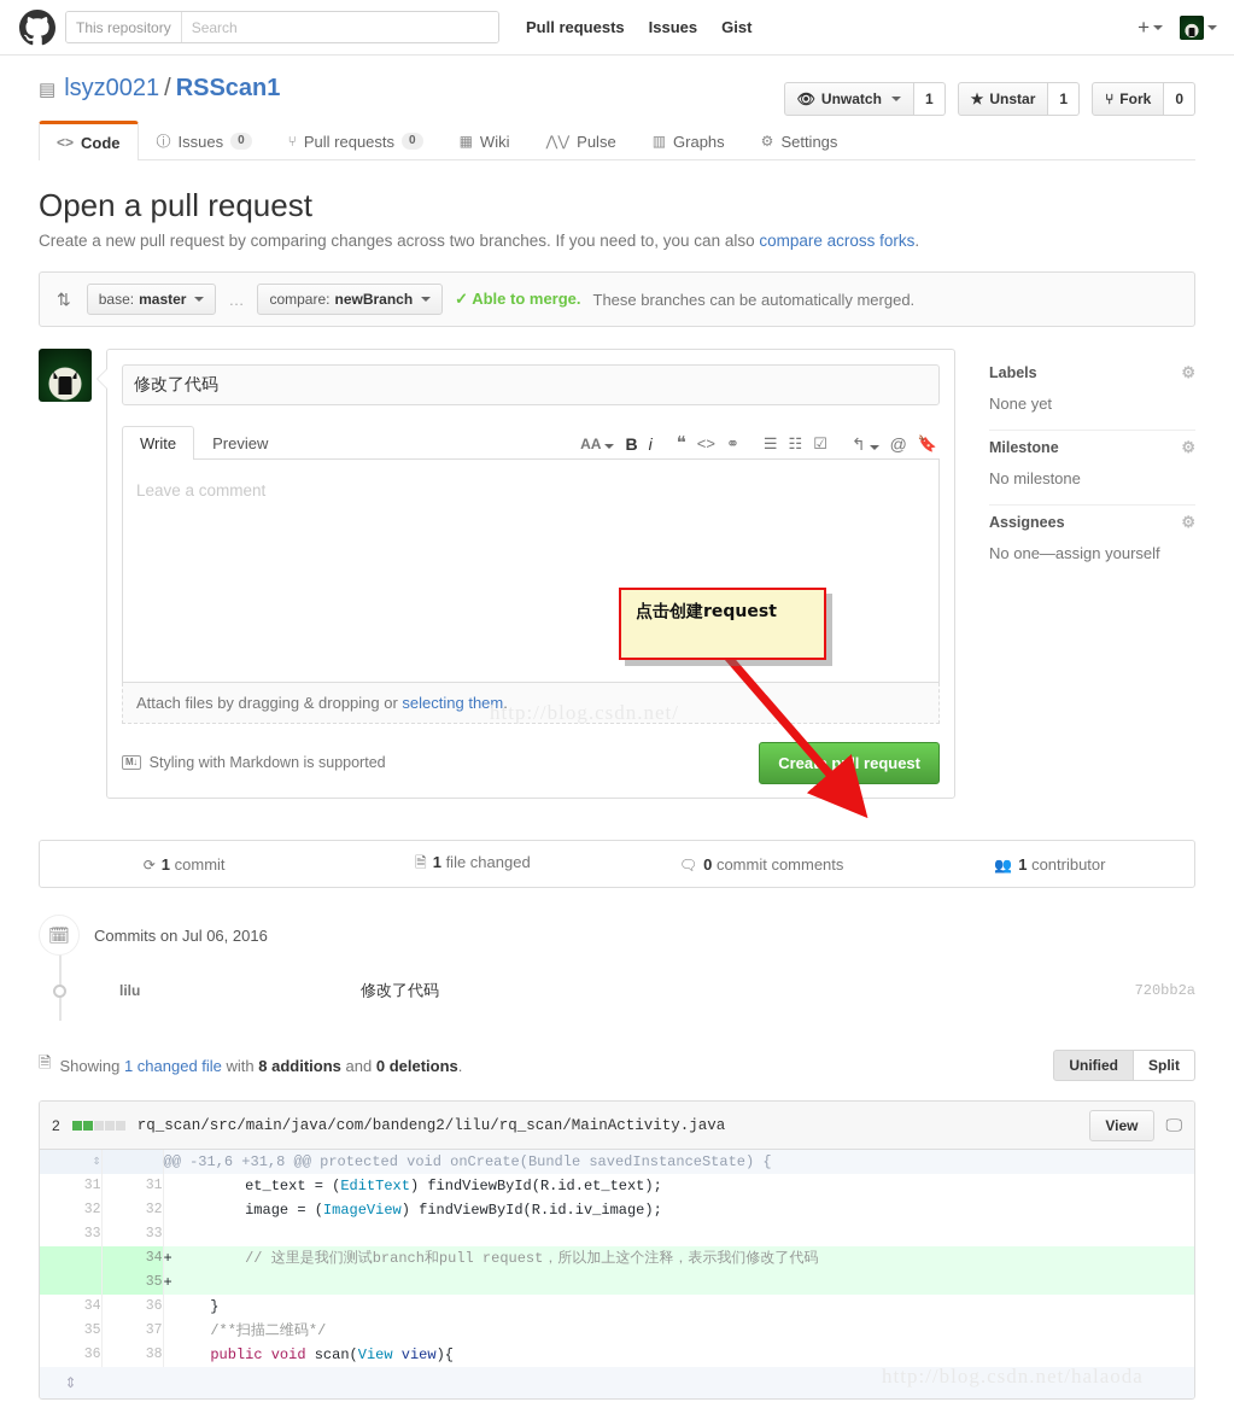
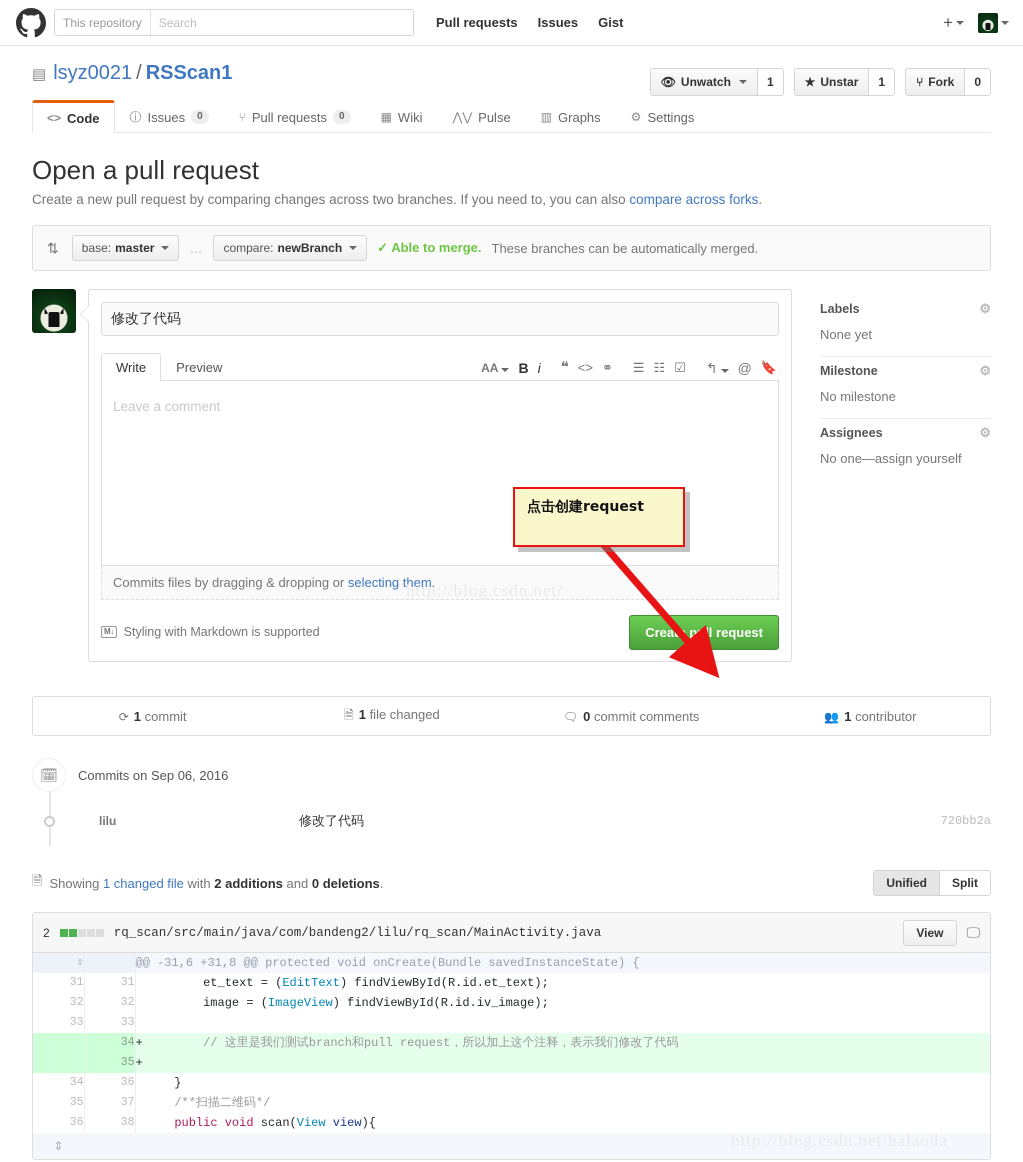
  This repository
  Search
  Pull requests
  Issues
  Gist
  +
  ▤
  lsyz0021
  /
  RSScan1
  👁
  Unwatch
  1
  ★
  Unstar
  1
  ⑂
  Fork
  0
  <>
  Code
  ⓘ
  Issues
  0
  ⑂
  Pull requests
  0
  ▦
  Wiki
  ⋀⋁
  Pulse
  ▥
  Graphs
  ⚙
  Settings
  Open a pull request
  Create a new pull request by comparing changes across two branches. If you need to, you can also compare across forks.
  ⇅
  base:
  master
  …
  compare:
  newBranch
  ✓ Able to merge.
  These branches can be automatically merged.
  修改了代码
  Write
  Preview
  AA
  B
  i
  ❝
  <>
  ⚭
  ☰
  ☷
  ☑
  ↰
  @
  🔖
  Leave a comment
- Attach files by dragging & dropping or selecting them.
+ Commits files by dragging & dropping or selecting them.
  M↓
  Styling with Markdown is supported
  Crea pull request
  Labels
  ⚙
  None yet
  Milestone
  ⚙
  No milestone
  Assignees
  ⚙
  No one—assign yourself
  ⟳ 1 commit
  🗎 1 file changed
  🗨 0 commit comments
  👥 1 contributor
  🗓
- Commits on Jul 06, 2016
+ Commits on Sep 06, 2016
  lilu
  修改了代码
  720bb2a
  🗎
- Showing 1 changed file with 8 additions and 0 deletions.
+ Showing 1 changed file with 2 additions and 0 deletions.
  Unified
  Split
  2
  rq_scan/src/main/java/com/bandeng2/lilu/rq_scan/MainActivity.java
  View
  🖵
  ⇕		@@ -31,6 +31,8 @@ protected void onCreate(Bundle savedInstanceState) {
  31	31	et_text = (EditText) findViewById(R.id.et_text);
  32	32	image = (ImageView) findViewById(R.id.iv_image);
  33	33
  	34	+ // 这里是我们测试branch和pull request，所以加上这个注释，表示我们修改了代码
  	35	+
  34	36	}
  35	37	/**扫描二维码*/
  36	38	public void scan(View view){
  ⇕
  点击创建request
  http://blog.csdn.net/
